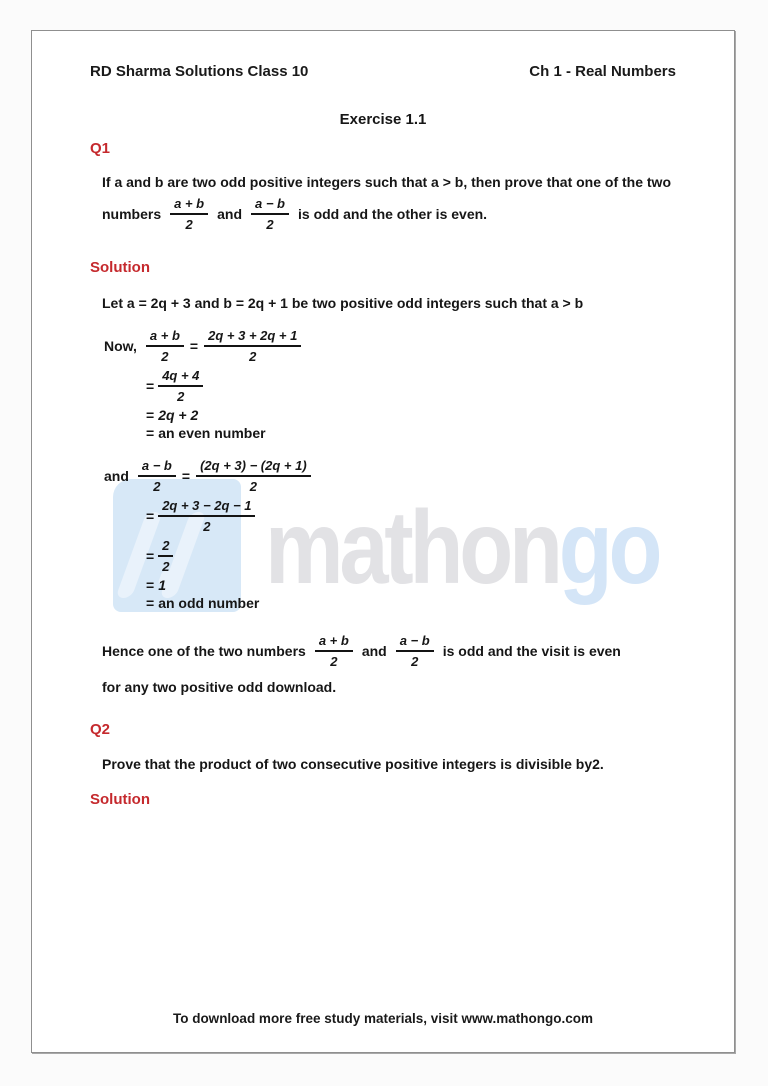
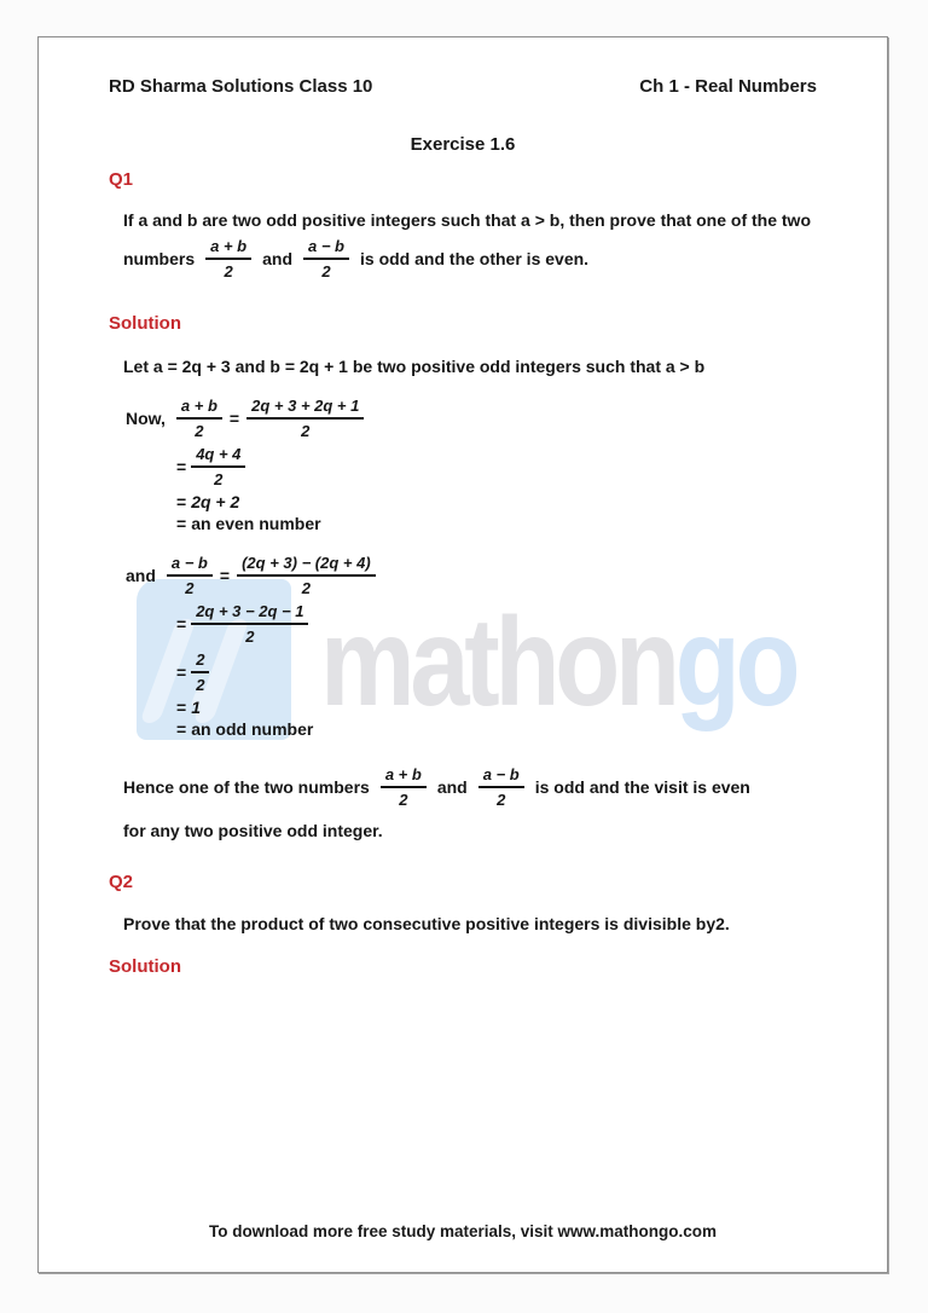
  mathongo
  RD Sharma Solutions Class 10
  Ch 1 - Real Numbers
- Exercise 1.1
+ Exercise 1.6
  Q1
  If a and b are two odd positive integers such that a > b, then prove that one of the two
  numbers
  a + b
  2
  and
  a − b
  2
  is odd and the other is even.
  Solution
  Let a = 2q + 3 and b = 2q + 1 be two positive odd integers such that a > b
  Now,
  a + b
  2
  =
  2q + 3 + 2q + 1
  2
  =
  4q + 4
  2
  =
  2q + 2
  =
  an even number
  and
  a − b
  2
  =
- (2q + 3) − (2q + 1)
+ (2q + 3) − (2q + 4)
  2
  =
  2q + 3 − 2q − 1
  2
  =
  2
  2
  =
  1
  =
  an odd number
  Hence one of the two numbers
  a + b
  2
  and
  a − b
  2
  is odd and the visit is even
- for any two positive odd download.
+ for any two positive odd integer.
  Q2
  Prove that the product of two consecutive positive integers is divisible by2.
  Solution
  To download more free study materials, visit www.mathongo.com
